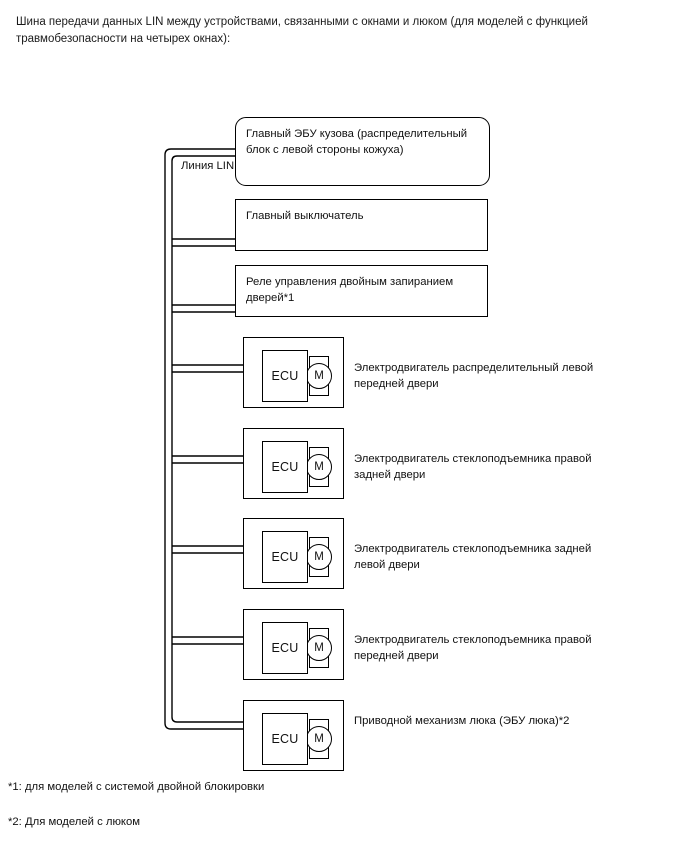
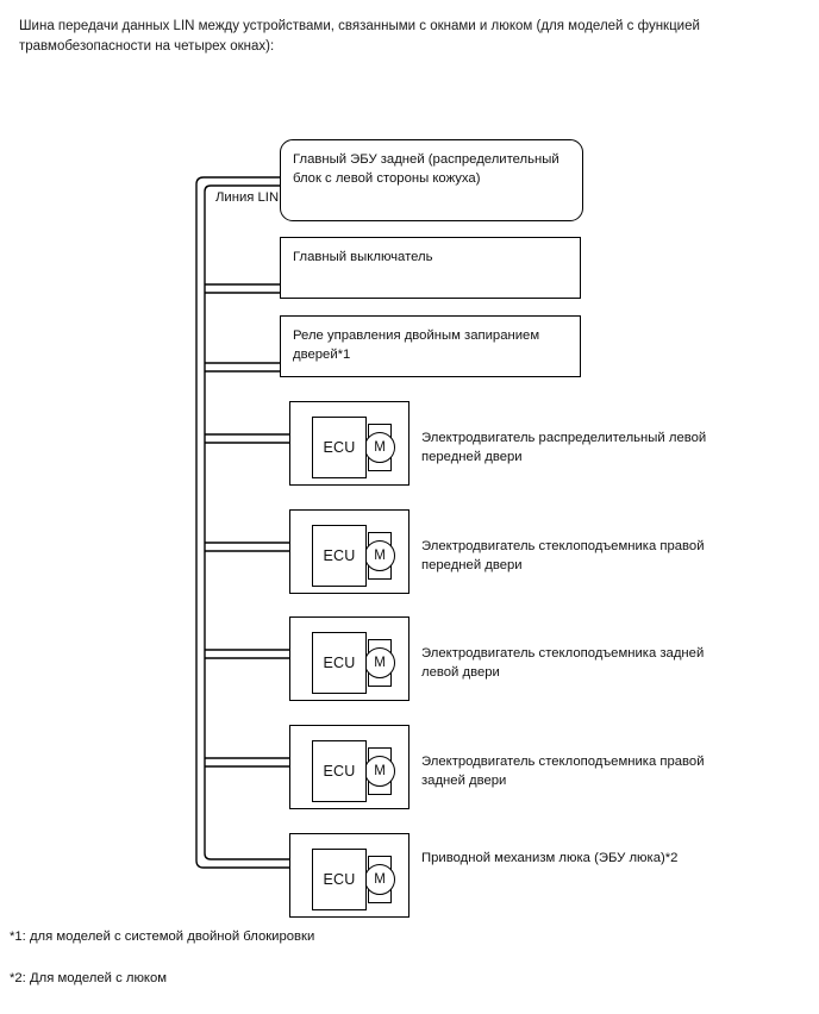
  Шина передачи данных LIN между устройствами, связанными с окнами и люком (для моделей с функцией травмобезопасности на четырех окнах):
  Линия LIN
- Главный ЭБУ кузова (распределительный блок с левой стороны кожуха)
+ Главный ЭБУ задней (распределительный блок с левой стороны кожуха)
  Главный выключатель
  Реле управления двойным запиранием дверей*1
  ECU
  M
  Электродвигатель распределительный левой передней двери
  ECU
  M
- Электродвигатель стеклоподъемника правой задней двери
+ Электродвигатель стеклоподъемника правой передней двери
  ECU
  M
  Электродвигатель стеклоподъемника задней левой двери
  ECU
  M
- Электродвигатель стеклоподъемника правой передней двери
+ Электродвигатель стеклоподъемника правой задней двери
  ECU
  M
  Приводной механизм люка (ЭБУ люка)*2
  *1: для моделей с системой двойной блокировки
  *2: Для моделей с люком
